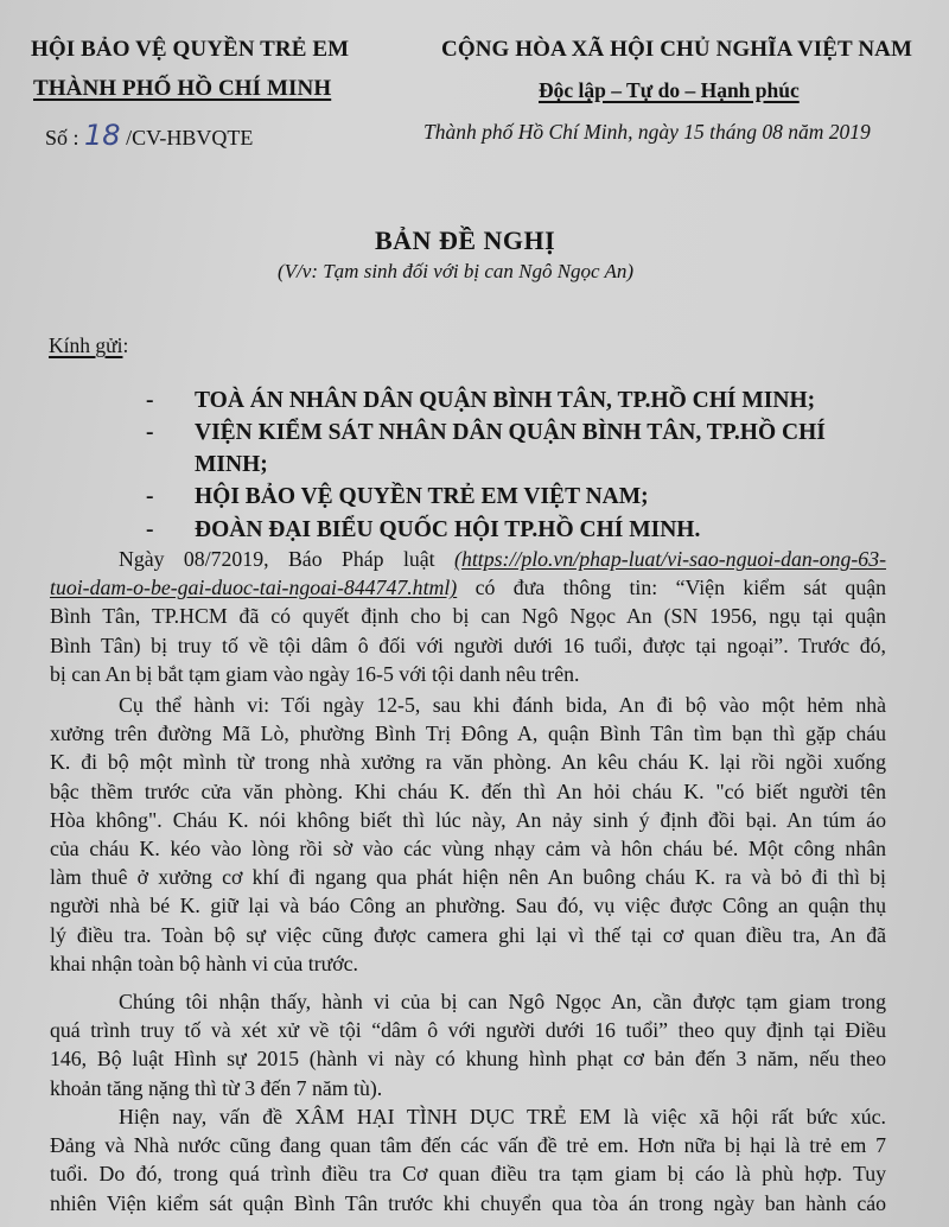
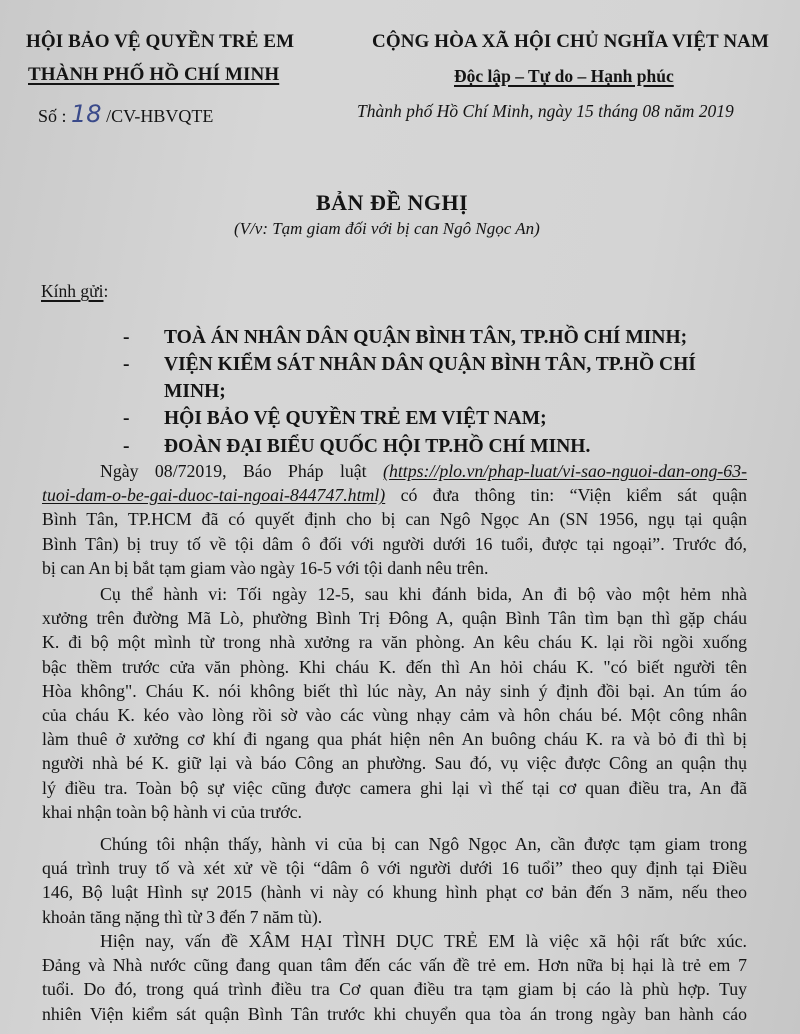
  HỘI BẢO VỆ QUYỀN TRẺ EM
  THÀNH PHỐ HỒ CHÍ MINH
  Số : 18 /CV-HBVQTE
  CỘNG HÒA XÃ HỘI CHỦ NGHĨA VIỆT NAM
  Độc lập – Tự do – Hạnh phúc
  Thành phố Hồ Chí Minh, ngày 15 tháng 08 năm 2019
  BẢN ĐỀ NGHỊ
- (V/v: Tạm sinh đối với bị can Ngô Ngọc An)
+ (V/v: Tạm giam đối với bị can Ngô Ngọc An)
  Kính gửi:
  -
  TOÀ ÁN NHÂN DÂN QUẬN BÌNH TÂN, TP.HỒ CHÍ MINH;
  -
  VIỆN KIỂM SÁT NHÂN DÂN QUẬN BÌNH TÂN, TP.HỒ CHÍ
  MINH;
  -
  HỘI BẢO VỆ QUYỀN TRẺ EM VIỆT NAM;
  -
  ĐOÀN ĐẠI BIỂU QUỐC HỘI TP.HỒ CHÍ MINH.
  Ngày 08/72019, Báo Pháp luật (https://plo.vn/phap-luat/vi-sao-nguoi-dan-ong-63-
  tuoi-dam-o-be-gai-duoc-tai-ngoai-844747.html) có đưa thông tin: “Viện kiểm sát quận
  Bình Tân, TP.HCM đã có quyết định cho bị can Ngô Ngọc An (SN 1956, ngụ tại quận
  Bình Tân) bị truy tố về tội dâm ô đối với người dưới 16 tuổi, được tại ngoại”. Trước đó,
  bị can An bị bắt tạm giam vào ngày 16-5 với tội danh nêu trên.
  Cụ thể hành vi: Tối ngày 12-5, sau khi đánh bida, An đi bộ vào một hẻm nhà
  xưởng trên đường Mã Lò, phường Bình Trị Đông A, quận Bình Tân tìm bạn thì gặp cháu
  K. đi bộ một mình từ trong nhà xưởng ra văn phòng. An kêu cháu K. lại rồi ngồi xuống
  bậc thềm trước cửa văn phòng. Khi cháu K. đến thì An hỏi cháu K. "có biết người tên
  Hòa không". Cháu K. nói không biết thì lúc này, An nảy sinh ý định đồi bại. An túm áo
  của cháu K. kéo vào lòng rồi sờ vào các vùng nhạy cảm và hôn cháu bé. Một công nhân
  làm thuê ở xưởng cơ khí đi ngang qua phát hiện nên An buông cháu K. ra và bỏ đi thì bị
  người nhà bé K. giữ lại và báo Công an phường. Sau đó, vụ việc được Công an quận thụ
  lý điều tra. Toàn bộ sự việc cũng được camera ghi lại vì thế tại cơ quan điều tra, An đã
  khai nhận toàn bộ hành vi của trước.
  Chúng tôi nhận thấy, hành vi của bị can Ngô Ngọc An, cần được tạm giam trong
  quá trình truy tố và xét xử về tội “dâm ô với người dưới 16 tuổi” theo quy định tại Điều
  146, Bộ luật Hình sự 2015 (hành vi này có khung hình phạt cơ bản đến 3 năm, nếu theo
  khoản tăng nặng thì từ 3 đến 7 năm tù).
  Hiện nay, vấn đề XÂM HẠI TÌNH DỤC TRẺ EM là việc xã hội rất bức xúc.
  Đảng và Nhà nước cũng đang quan tâm đến các vấn đề trẻ em. Hơn nữa bị hại là trẻ em 7
  tuổi. Do đó, trong quá trình điều tra Cơ quan điều tra tạm giam bị cáo là phù hợp. Tuy
  nhiên Viện kiểm sát quận Bình Tân trước khi chuyển qua tòa án trong ngày ban hành cáo
